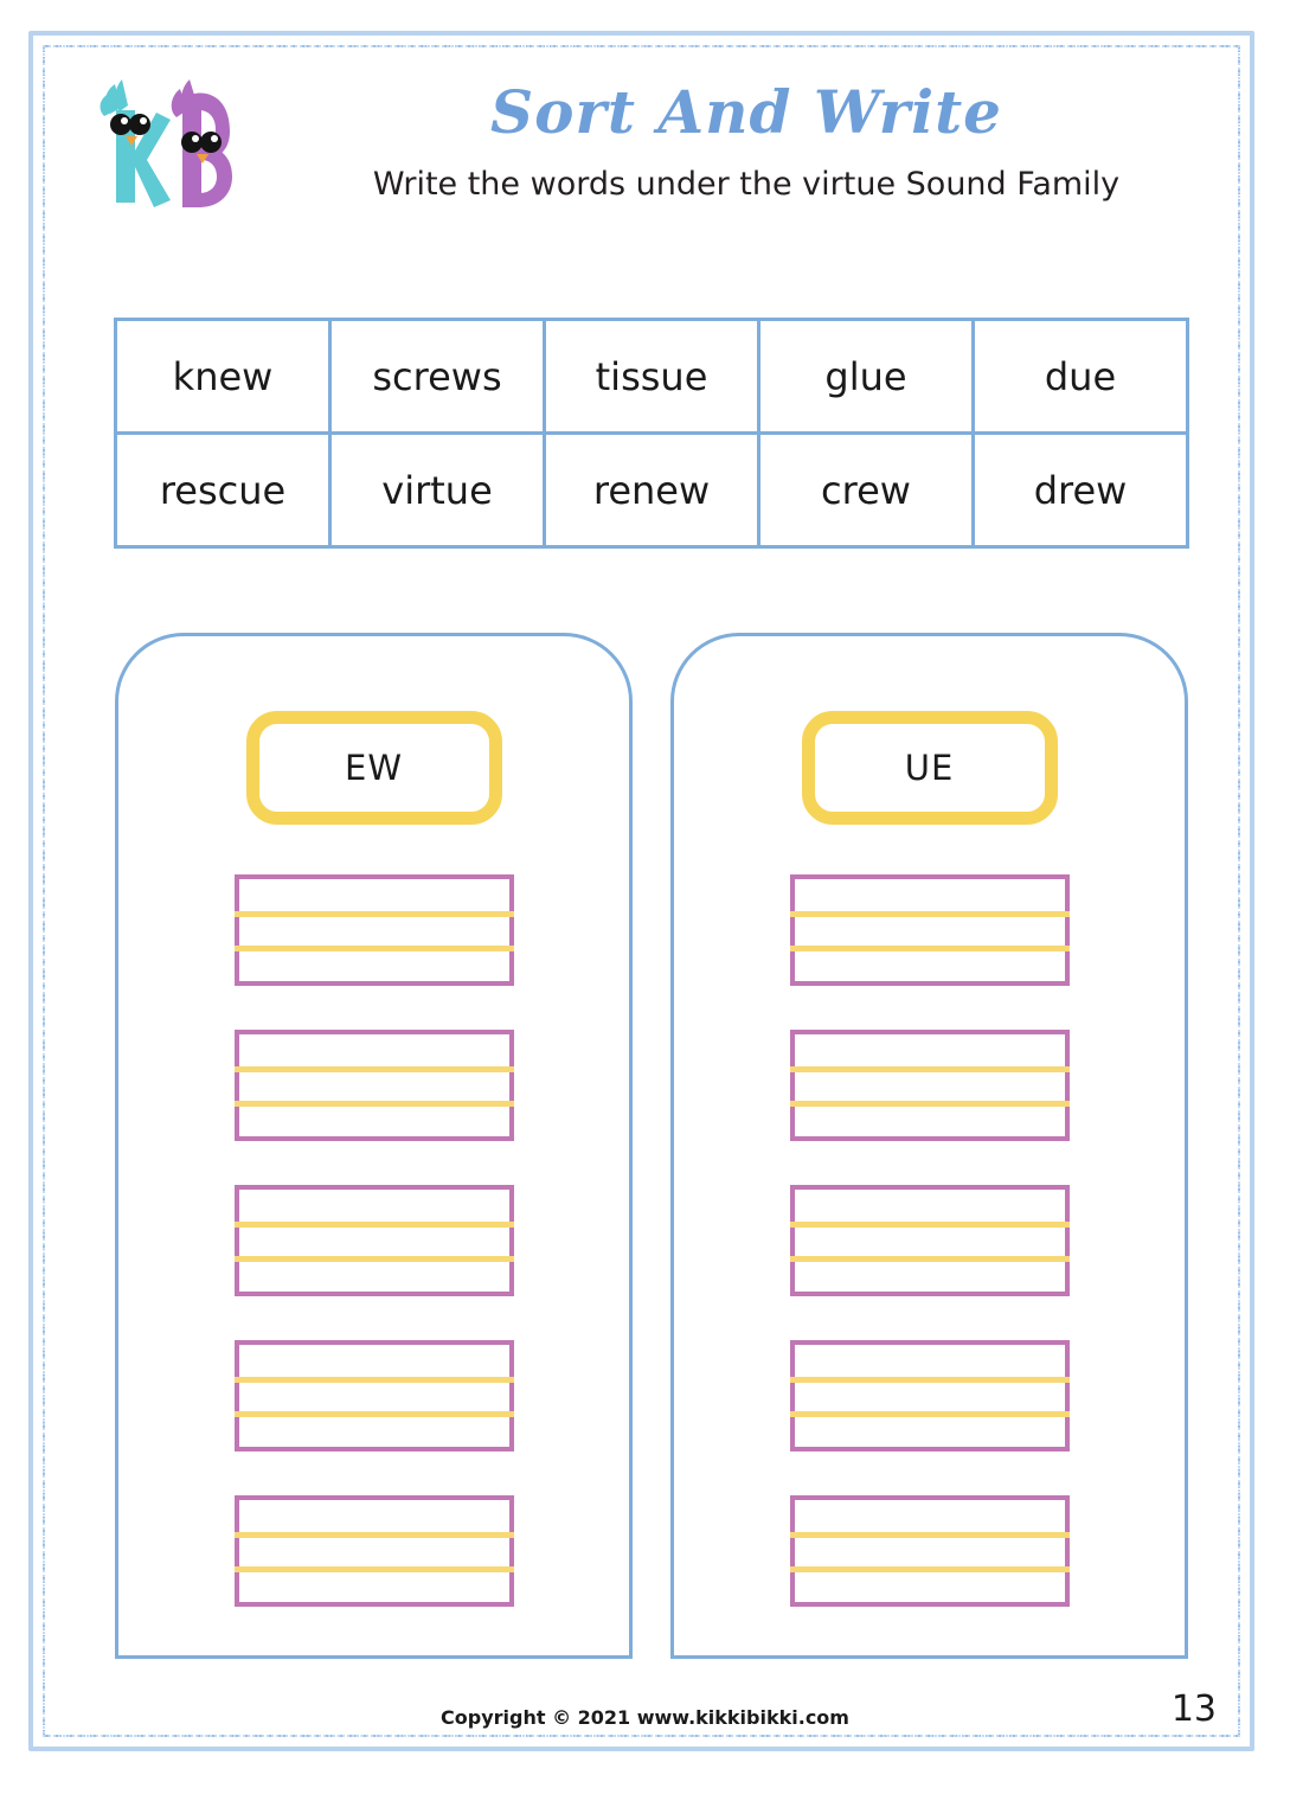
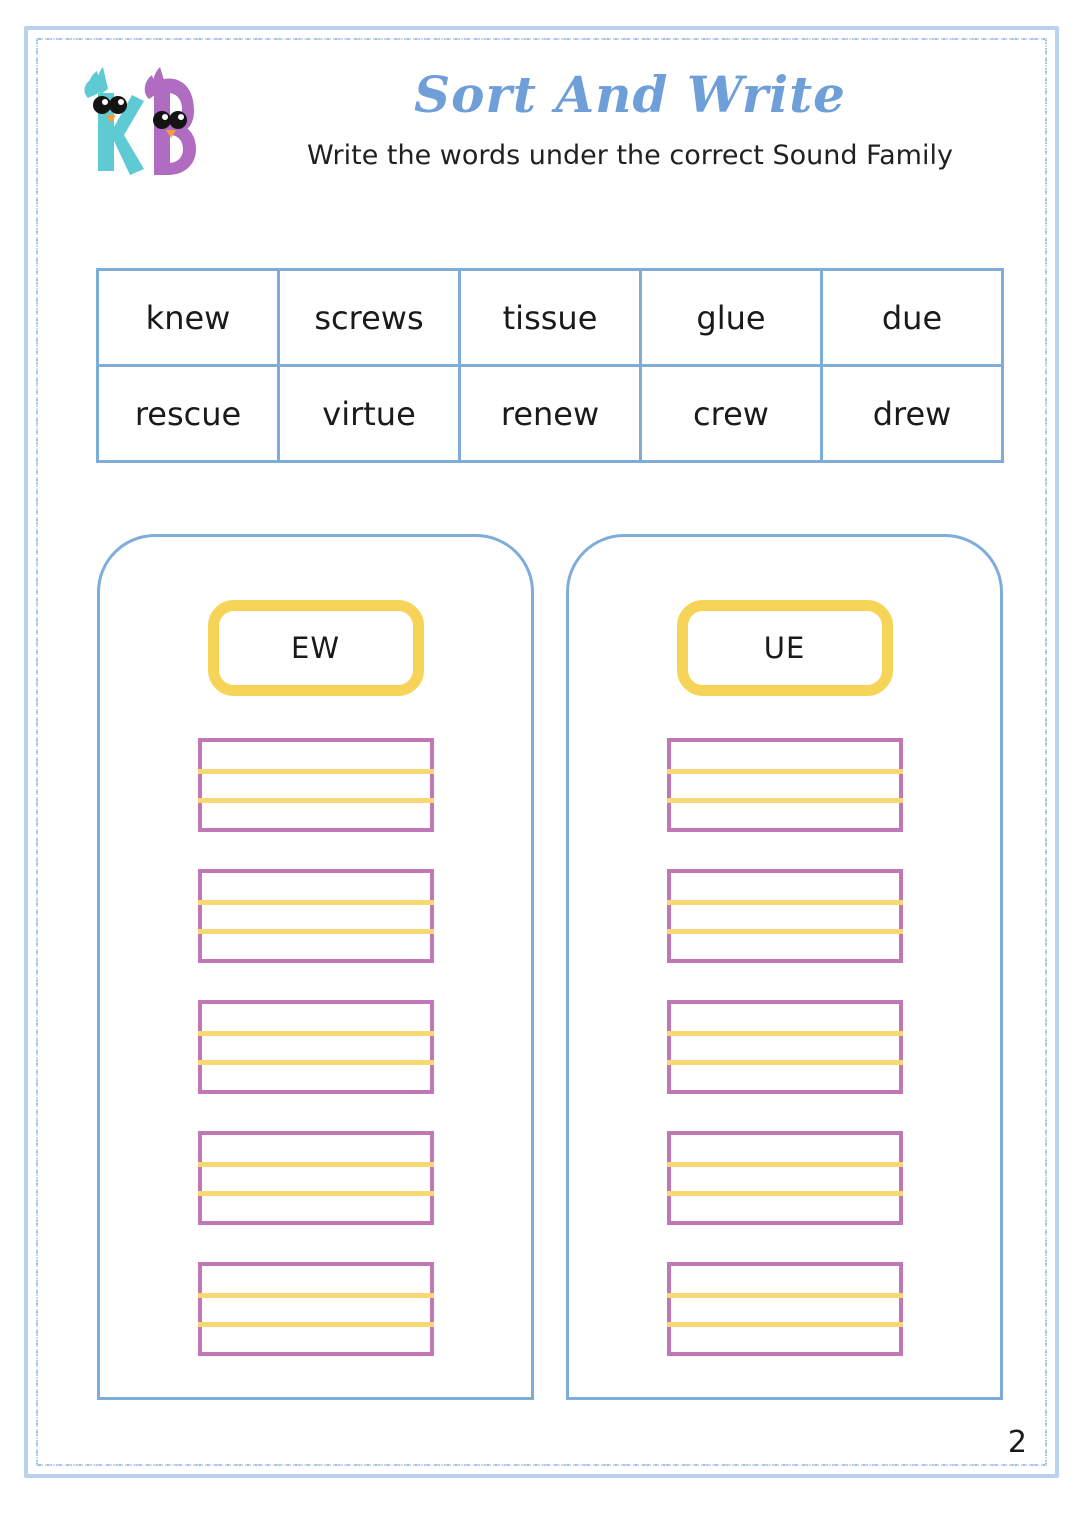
  Sort And Write
- Write the words under the virtue Sound Family
+ Write the words under the correct Sound Family
  knew	screws	tissue	glue	due
  rescue	virtue	renew	crew	drew
  EW
  UE
- Copyright © 2021 www.kikkibikki.com
- 13
+ 2
